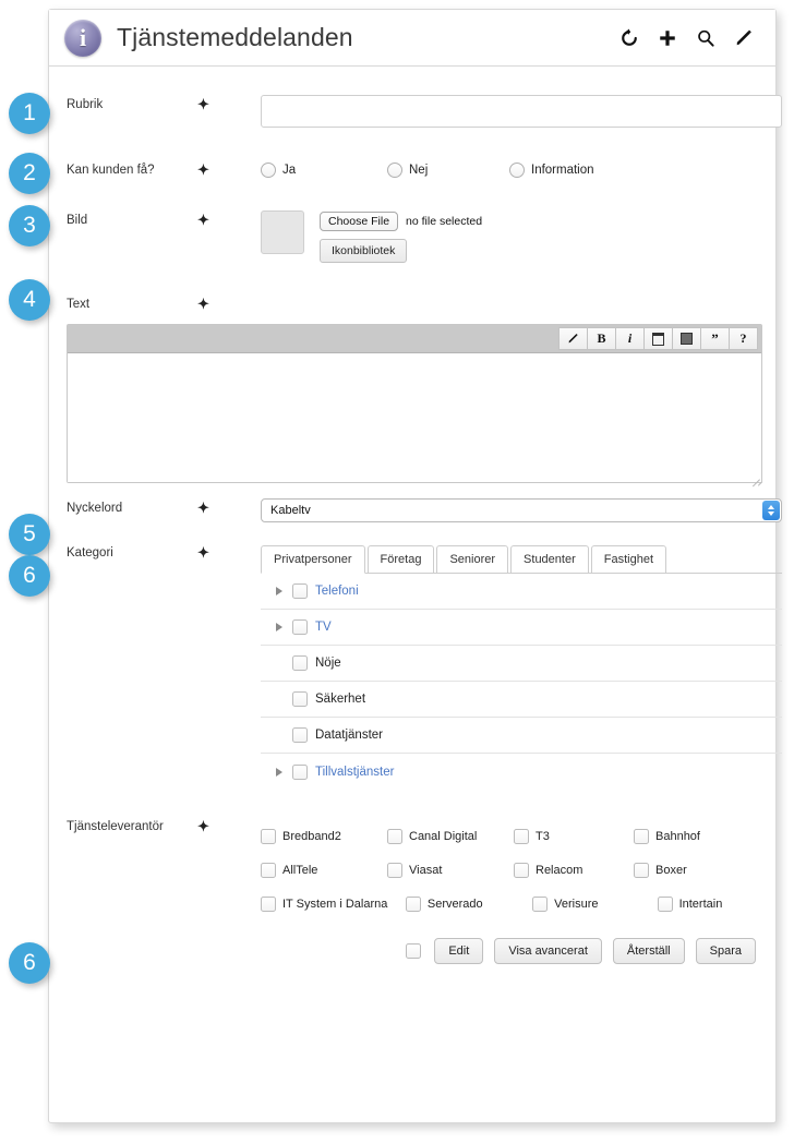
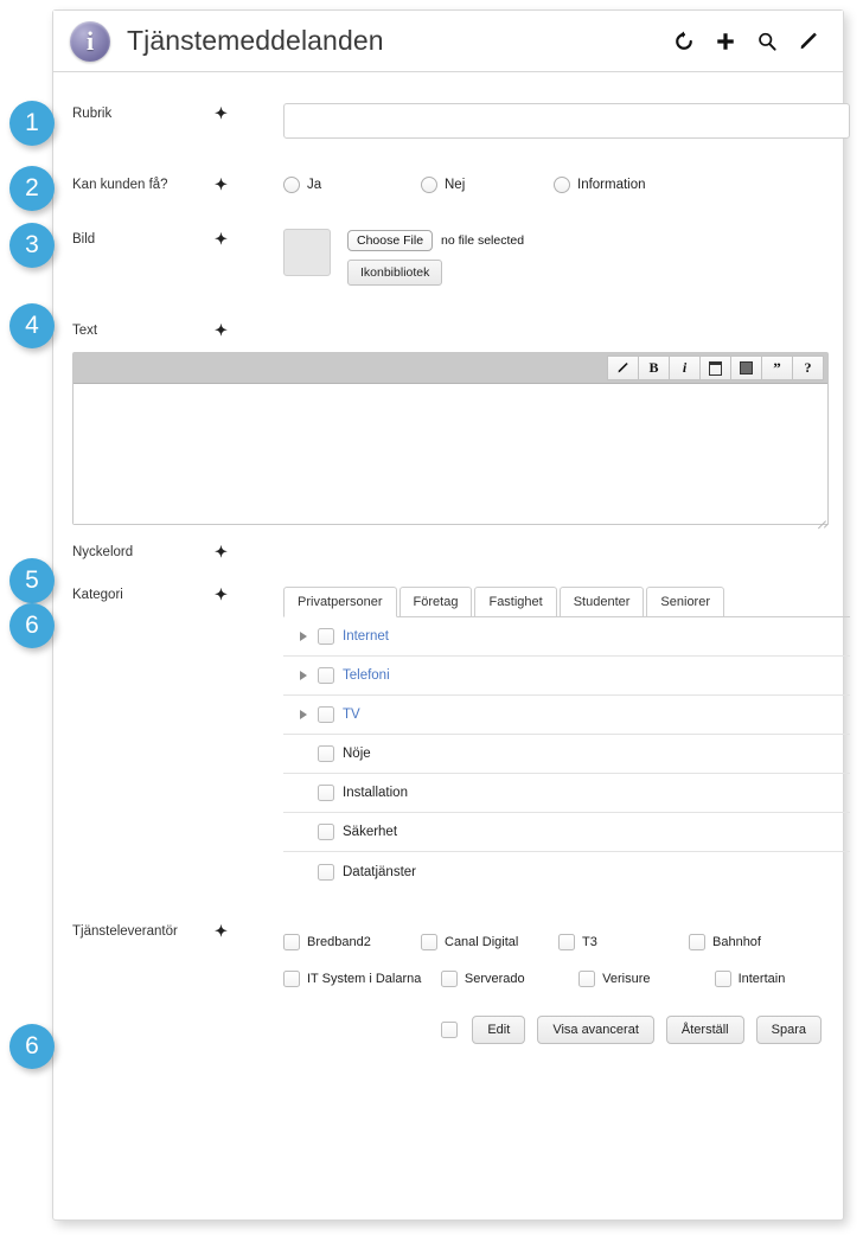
  1
  2
  3
  4
  5
  6
  6
  i
  Tjänstemeddelanden
  Rubrik
  ✦
  Kan kunden få?
  ✦
  Ja
  Nej
  Information
  Bild
  ✦
  Choose File
  no file selected
  Ikonbibliotek
  Text
  ✦
  B
  i
  ”
  ?
  Nyckelord
  ✦
- Kabeltv
  Kategori
  ✦
  Privatpersoner
  Företag
- Seniorer
+ Fastighet
  Studenter
- Fastighet
+ Seniorer
+ Internet
  Telefoni
  TV
  Nöje
+ Installation
  Säkerhet
  Datatjänster
- Tillvalstjänster
  Tjänsteleverantör
  ✦
  Bredband2
  Canal Digital
  T3
  Bahnhof
- AllTele
- Viasat
- Relacom
- Boxer
  IT System i Dalarna
  Serverado
  Verisure
  Intertain
  Edit
  Visa avancerat
  Återställ
  Spara
